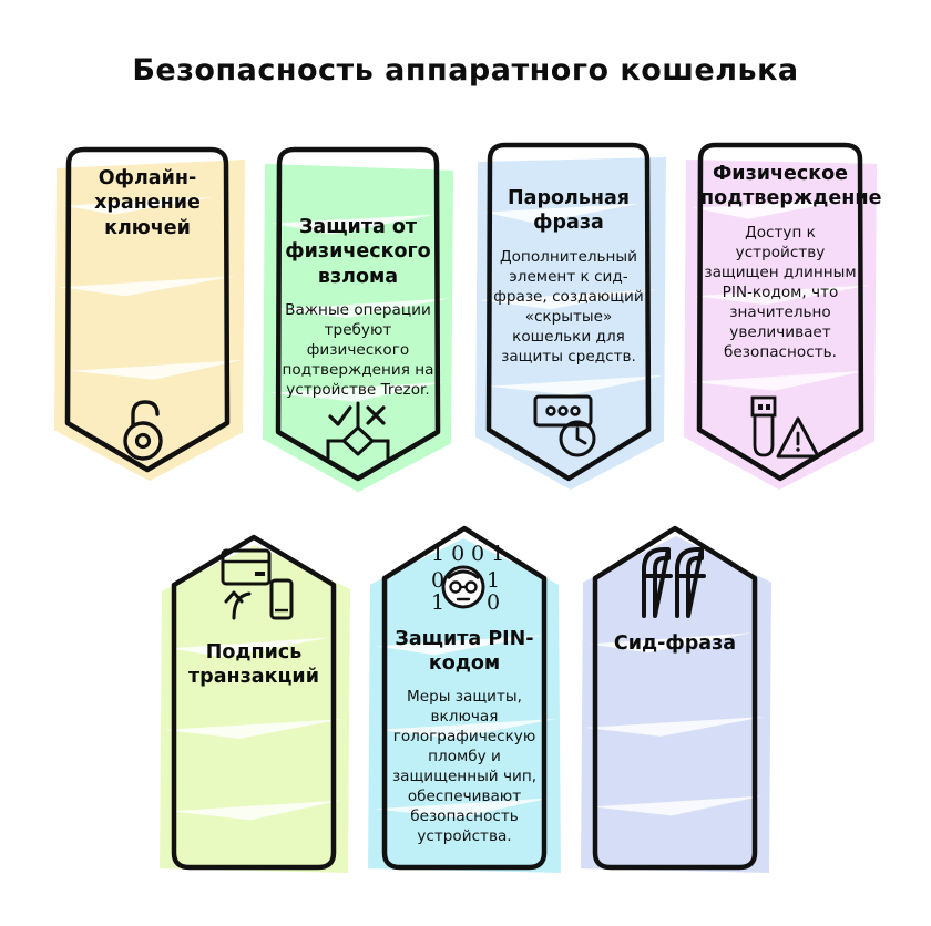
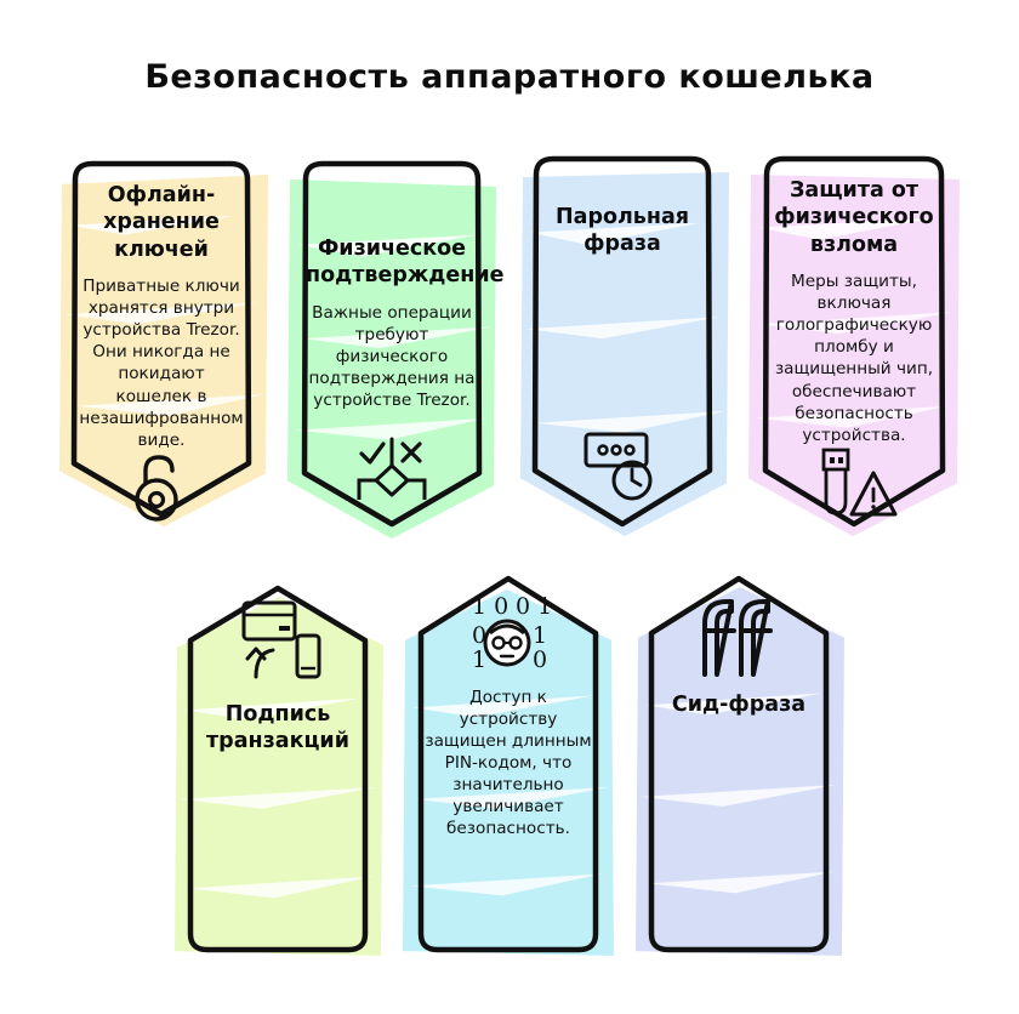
  Безопасность аппаратного кошелька
  Офлайн-хранение ключей
+ Приватные ключи хранятся внутри устройства Trezor. Они никогда не покидают кошелек в незашифрованном виде.
- Защита от физического взлома
+ Физическое подтверждение
  Важные операции требуют физического подтверждения на устройстве Trezor.
  Парольная фраза
- Дополнительный элемент к сид-фразе, создающий «скрытые» кошельки для защиты средств.
- Физическое подтверждение
+ Защита от физического взлома
- Доступ к устройству защищен длинным PIN-кодом, что значительно увеличивает безопасность.
+ Меры защиты, включая голографическую пломбу и защищенный чип, обеспечивают безопасность устройства.
  Подпись транзакций
  1 0
  0 1
  0
  1
  1
  0
- Защита PIN-кодом
- Меры защиты, включая голографическую пломбу и защищенный чип, обеспечивают безопасность устройства.
+ Доступ к устройству защищен длинным PIN-кодом, что значительно увеличивает безопасность.
  Сид-фраза
